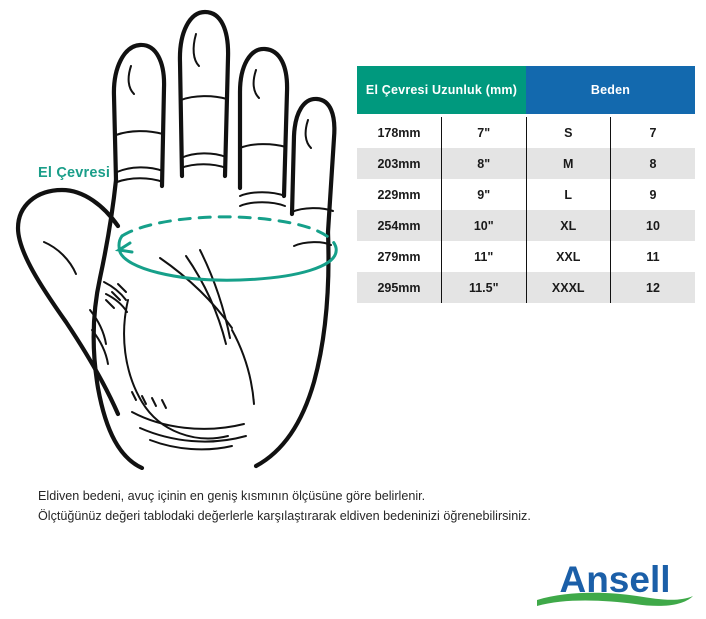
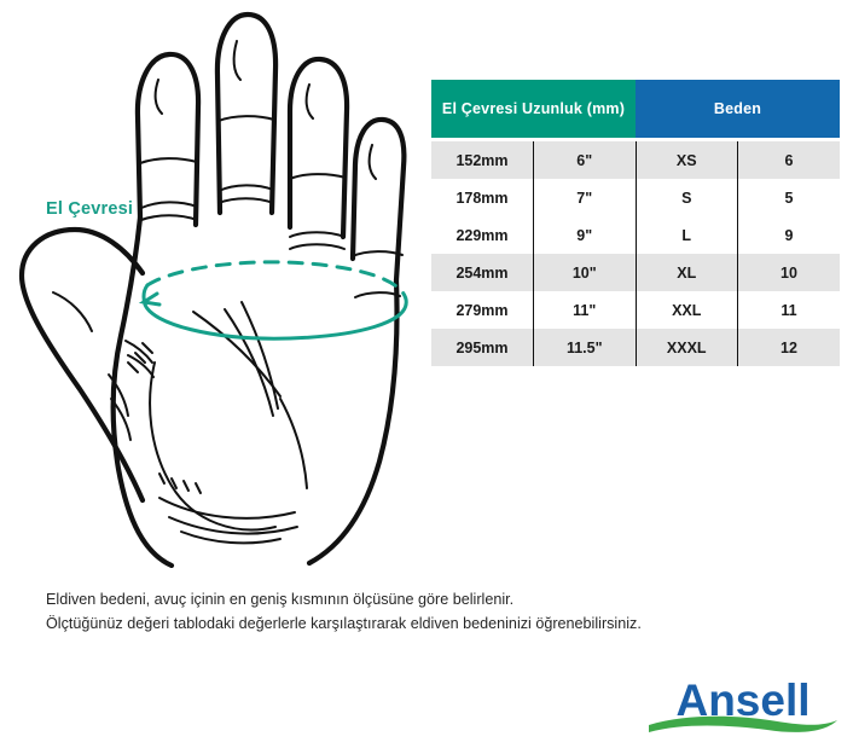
  El Çevresi
  El Çevresi Uzunluk (mm)	Beden
+ 152mm	6"	XS	6
- 178mm	7"	S	7
+ 178mm	7"	S	5
- 203mm	8"	M	8
  229mm	9"	L	9
  254mm	10"	XL	10
  279mm	11"	XXL	11
  295mm	11.5"	XXXL	12
  Eldiven bedeni, avuç içinin en geniş kısmının ölçüsüne göre belirlenir.
  Ölçtüğünüz değeri tablodaki değerlerle karşılaştırarak eldiven bedeninizi öğrenebilirsiniz.
  Ansell
